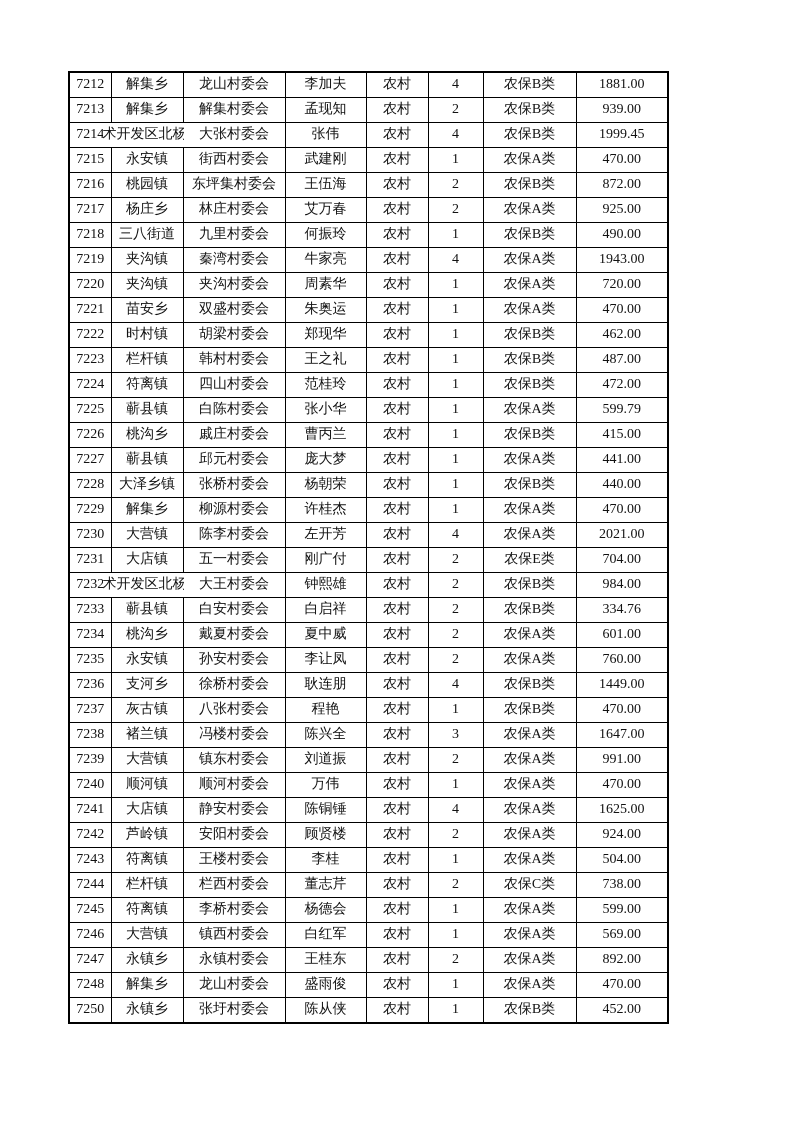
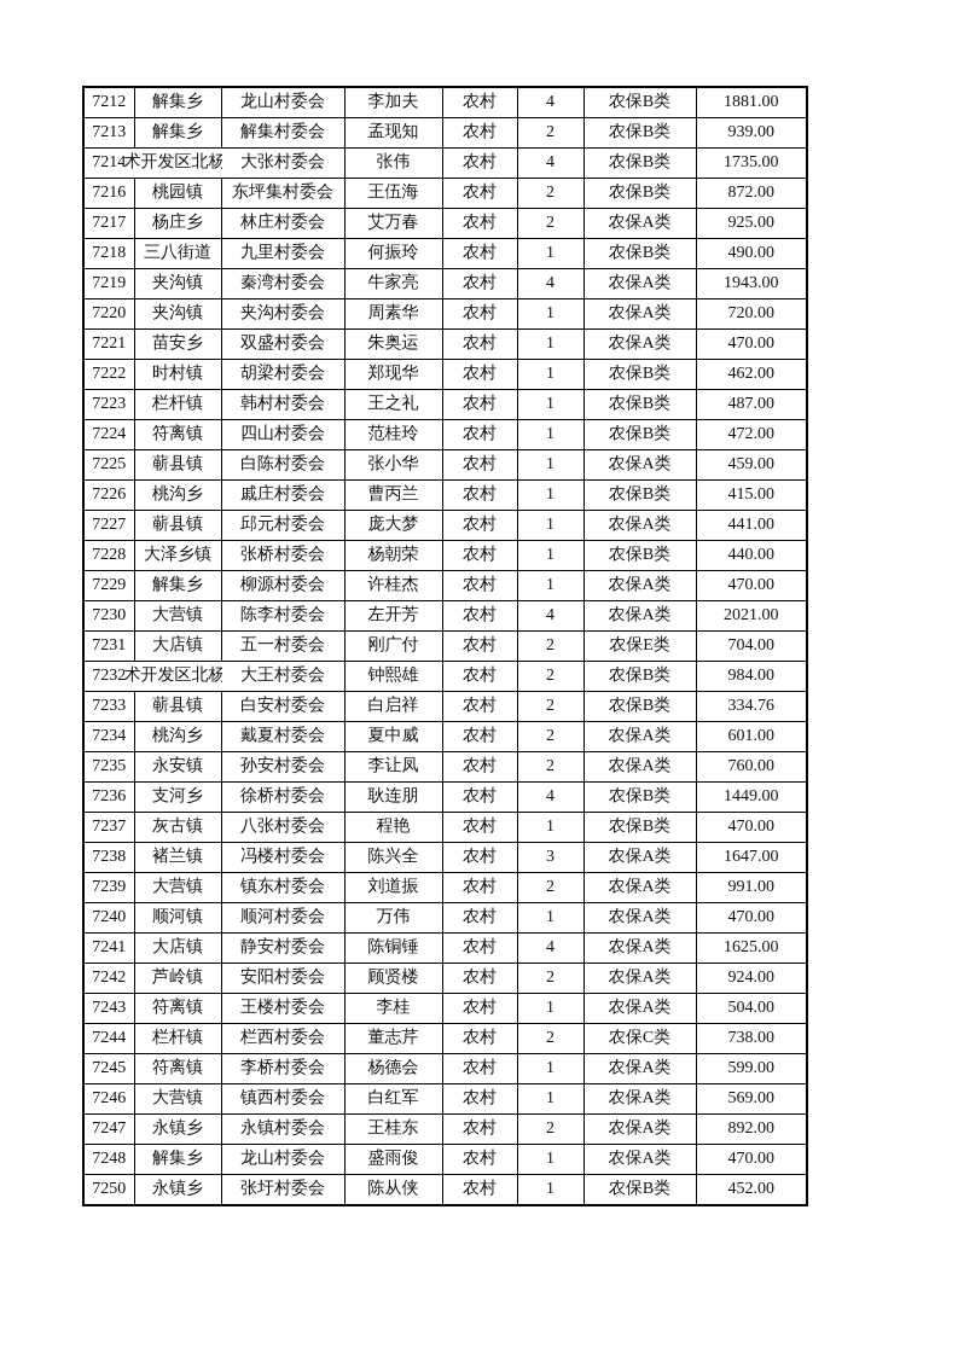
  7212	解集乡	龙山村委会	李加夫	农村	4	农保B类	1881.00
  7213	解集乡	解集村委会	孟现知	农村	2	农保B类	939.00
- 7214	术开发区北杨	大张村委会	张伟	农村	4	农保B类	1999.45
+ 7214	术开发区北杨	大张村委会	张伟	农村	4	农保B类	1735.00
- 7215	永安镇	街西村委会	武建刚	农村	1	农保A类	470.00
  7216	桃园镇	东坪集村委会	王伍海	农村	2	农保B类	872.00
  7217	杨庄乡	林庄村委会	艾万春	农村	2	农保A类	925.00
  7218	三八街道	九里村委会	何振玲	农村	1	农保B类	490.00
  7219	夹沟镇	秦湾村委会	牛家亮	农村	4	农保A类	1943.00
  7220	夹沟镇	夹沟村委会	周素华	农村	1	农保A类	720.00
  7221	苗安乡	双盛村委会	朱奥运	农村	1	农保A类	470.00
  7222	时村镇	胡梁村委会	郑现华	农村	1	农保B类	462.00
  7223	栏杆镇	韩村村委会	王之礼	农村	1	农保B类	487.00
  7224	符离镇	四山村委会	范桂玲	农村	1	农保B类	472.00
- 7225	蕲县镇	白陈村委会	张小华	农村	1	农保A类	599.79
+ 7225	蕲县镇	白陈村委会	张小华	农村	1	农保A类	459.00
  7226	桃沟乡	戚庄村委会	曹丙兰	农村	1	农保B类	415.00
  7227	蕲县镇	邱元村委会	庞大梦	农村	1	农保A类	441.00
  7228	大泽乡镇	张桥村委会	杨朝荣	农村	1	农保B类	440.00
  7229	解集乡	柳源村委会	许桂杰	农村	1	农保A类	470.00
  7230	大营镇	陈李村委会	左开芳	农村	4	农保A类	2021.00
  7231	大店镇	五一村委会	刚广付	农村	2	农保E类	704.00
  7232	术开发区北杨	大王村委会	钟熙雄	农村	2	农保B类	984.00
  7233	蕲县镇	白安村委会	白启祥	农村	2	农保B类	334.76
  7234	桃沟乡	戴夏村委会	夏中威	农村	2	农保A类	601.00
  7235	永安镇	孙安村委会	李让凤	农村	2	农保A类	760.00
  7236	支河乡	徐桥村委会	耿连朋	农村	4	农保B类	1449.00
  7237	灰古镇	八张村委会	程艳	农村	1	农保B类	470.00
  7238	褚兰镇	冯楼村委会	陈兴全	农村	3	农保A类	1647.00
  7239	大营镇	镇东村委会	刘道振	农村	2	农保A类	991.00
  7240	顺河镇	顺河村委会	万伟	农村	1	农保A类	470.00
  7241	大店镇	静安村委会	陈铜锤	农村	4	农保A类	1625.00
  7242	芦岭镇	安阳村委会	顾贤楼	农村	2	农保A类	924.00
  7243	符离镇	王楼村委会	李桂	农村	1	农保A类	504.00
  7244	栏杆镇	栏西村委会	董志芹	农村	2	农保C类	738.00
  7245	符离镇	李桥村委会	杨德会	农村	1	农保A类	599.00
  7246	大营镇	镇西村委会	白红军	农村	1	农保A类	569.00
  7247	永镇乡	永镇村委会	王桂东	农村	2	农保A类	892.00
  7248	解集乡	龙山村委会	盛雨俊	农村	1	农保A类	470.00
  7250	永镇乡	张圩村委会	陈从侠	农村	1	农保B类	452.00
